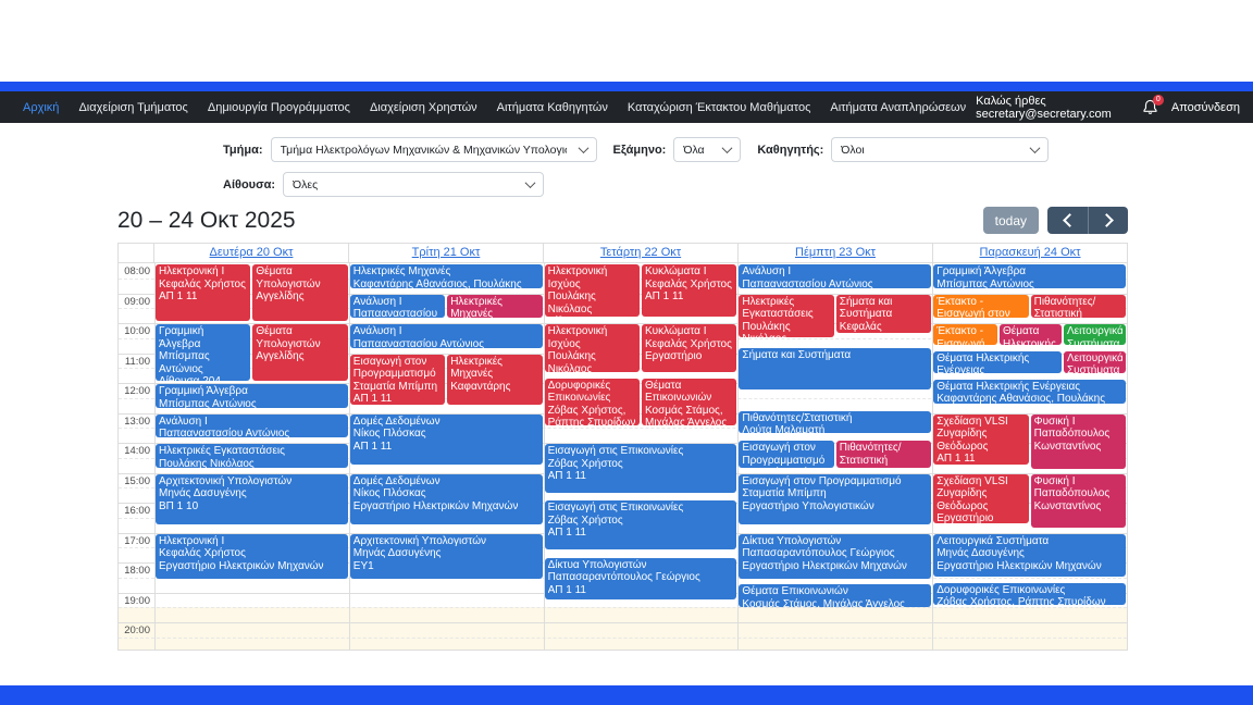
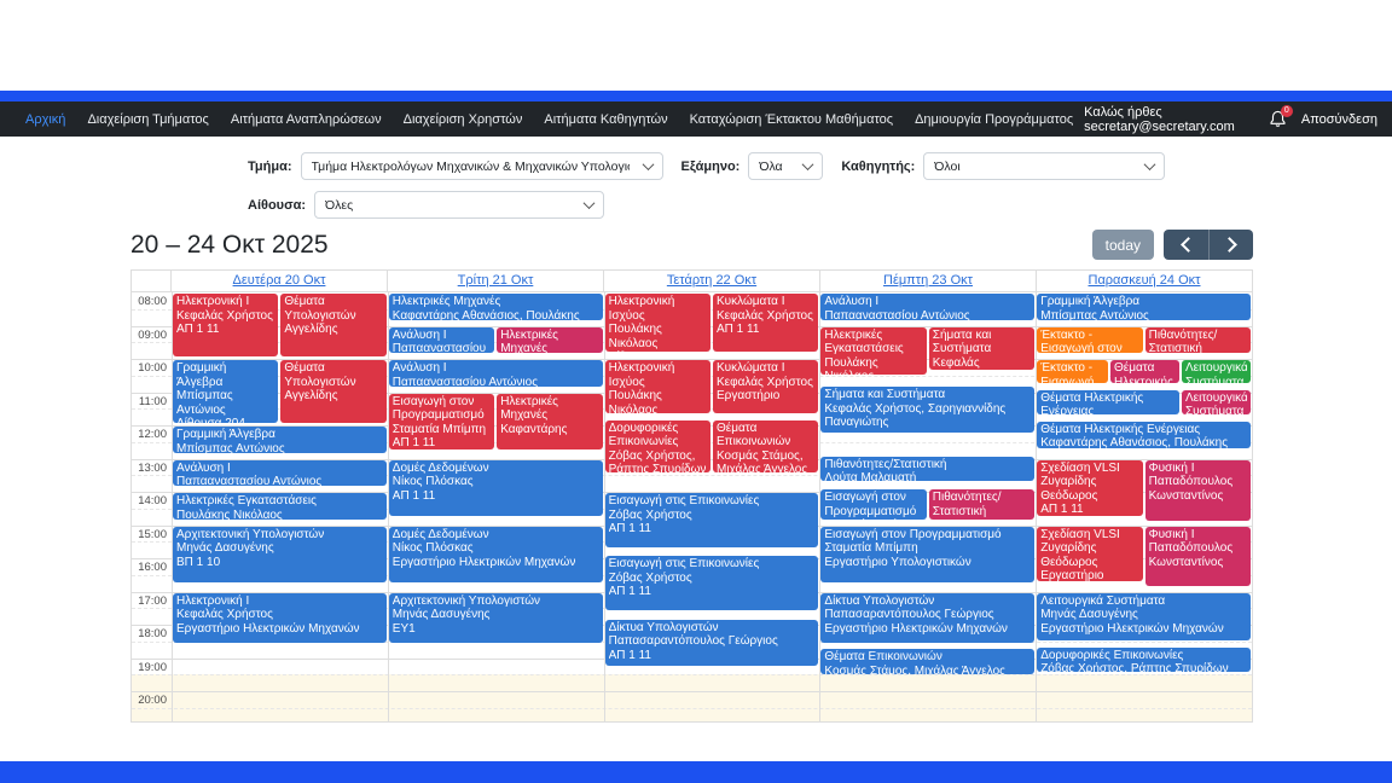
  Αρχική
  Διαχείριση Τμήματος
- Δημιουργία Προγράμματος
+ Αιτήματα Αναπληρώσεων
  Διαχείριση Χρηστών
  Αιτήματα Καθηγητών
  Καταχώριση Έκτακτου Μαθήματος
- Αιτήματα Αναπληρώσεων
+ Δημιουργία Προγράμματος
  Καλώς ήρθες secretary@secretary.com
  Αποσύνδεση
  Τμήμα:
  Τμήμα Ηλεκτρολόγων Μηχανικών & Μηχανικών Υπολογι
  Εξάμηνο:
  Όλα
  Καθηγητής:
  Όλοι
  Αίθουσα:
  Όλες
  20 – 24 Οκτ 2025
  today
  Δευτέρα 20 Οκτ
  Τρίτη 21 Οκτ
  Τετάρτη 22 Οκτ
  Πέμπτη 23 Οκτ
  Παρασκευή 24 Οκτ
  08:00
  09:00
  10:00
  11:00
  12:00
  13:00
  14:00
  15:00
  16:00
  17:00
  18:00
  19:00
  20:00
  Ηλεκτρονική Ι
  Κεφαλάς Χρήστος
  ΑΠ 1 11
  Θέματα Υπολογιστών
  Αγγελίδης
  Γραμμική Άλγεβρα
  Μπίσμπας Αντώνιος
  Θέματα Υπολογιστών
  Αγγελίδης
  Γραμμική Άλγεβρα
  Μπίσμπας Αντώνιος
  Ανάλυση Ι
  Παπααναστασίου Αντώνιος
  Ηλεκτρικές Εγκαταστάσεις
  Πουλάκης Νικόλαος
  Αρχιτεκτονική Υπολογιστών
  Μηνάς Δασυγένης
  ΒΠ 1 10
  Ηλεκτρονική Ι
  Κεφαλάς Χρήστος
  Εργαστήριο Ηλεκτρικών Μηχανών
  Ηλεκτρικές Μηχανές
  Καφαντάρης Αθανάσιος, Πουλάκης
  Ανάλυση Ι
  Ηλεκτρικές Μηχανές
  Ανάλυση Ι
  Παπααναστασίου Αντώνιος
  Εισαγωγή στον Προγραμματισμό
  Σταματία Μπίμπη
  ΑΠ 1 11
  Ηλεκτρικές Μηχανές
  Καφαντάρης
  Δομές Δεδομένων
  Νίκος Πλόσκας
  ΑΠ 1 11
  Δομές Δεδομένων
  Νίκος Πλόσκας
  Εργαστήριο Ηλεκτρικών Μηχανών
  Αρχιτεκτονική Υπολογιστών
  Μηνάς Δασυγένης
  ΕΥ1
  Ηλεκτρονική Ισχύος
  Πουλάκης Νικόλαος
  Κυκλώματα Ι
  Κεφαλάς Χρήστος
  ΑΠ 1 11
  Ηλεκτρονική Ισχύος
  Πουλάκης Νικόλαος
  Κυκλώματα Ι
  Κεφαλάς Χρήστος
  Εργαστήριο
  Δορυφορικές Επικοινωνίες
  Ζόβας Χρήστος, Ράπτης Σπυρίδων
  Θέματα Επικοινωνιών
  Κοσμάς Στάμος, Μιχάλας Άγγελος
  Εισαγωγή στις Επικοινωνίες
  Ζόβας Χρήστος
  ΑΠ 1 11
  Εισαγωγή στις Επικοινωνίες
  Ζόβας Χρήστος
  ΑΠ 1 11
  Δίκτυα Υπολογιστών
  Παπασαραντόπουλος Γεώργιος
  ΑΠ 1 11
  Ανάλυση Ι
  Παπααναστασίου Αντώνιος
  Ηλεκτρικές Εγκαταστάσεις
  Σήματα και Συστήματα
  Σήματα και Συστήματα
+ Κεφαλάς Χρήστος, Σαρηγιαννίδης Παναγιώτης
  Πιθανότητες/Στατιστική
  Λούτα Μαλαματή
  Εισαγωγή στον Προγραμματισμό
  Πιθανότητες/Στατιστική
  Εισαγωγή στον Προγραμματισμό
  Σταματία Μπίμπη
  Εργαστήριο Υπολογιστικών
  Δίκτυα Υπολογιστών
  Παπασαραντόπουλος Γεώργιος
  Εργαστήριο Ηλεκτρικών Μηχανών
  Θέματα Επικοινωνιών
  Κοσμάς Στάμος, Μιχάλας Άγγελος
  Γραμμική Άλγεβρα
  Μπίσμπας Αντώνιος
  Πιθανότητες/Στατιστική
  Λειτουργικά Συστήματα
  Θέματα Ηλεκτρικής Ενέργειας
  Λειτουργικά Συστήματα
  Θέματα Ηλεκτρικής Ενέργειας
  Καφαντάρης Αθανάσιος, Πουλάκης
  Σχεδίαση VLSI
  Ζυγαρίδης Θεόδωρος
  ΑΠ 1 11
  Φυσική Ι
  Παπαδόπουλος Κωνσταντίνος
  Σχεδίαση VLSI
  Ζυγαρίδης Θεόδωρος
  Φυσική Ι
  Παπαδόπουλος Κωνσταντίνος
  Λειτουργικά Συστήματα
  Μηνάς Δασυγένης
  Εργαστήριο Ηλεκτρικών Μηχανών
  Δορυφορικές Επικοινωνίες
  Ζόβας Χρήστος, Ράπτης Σπυρίδων
